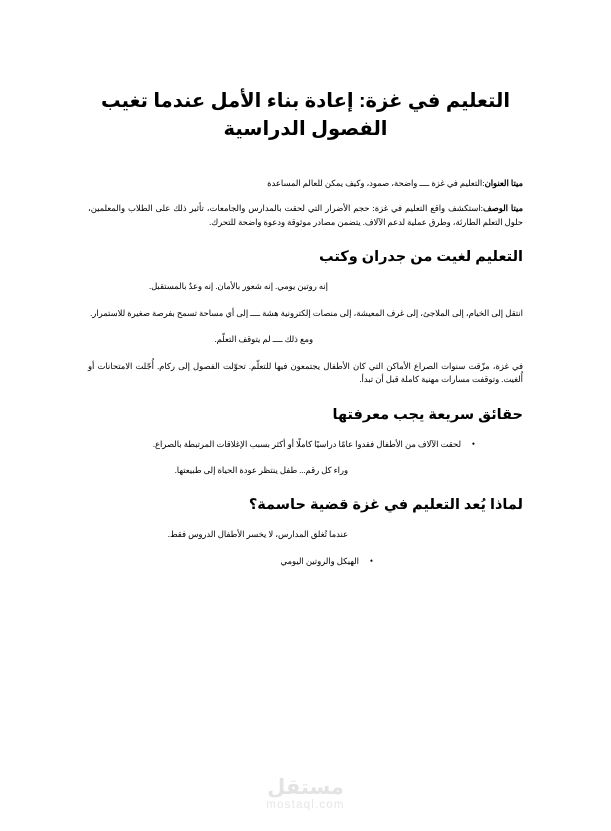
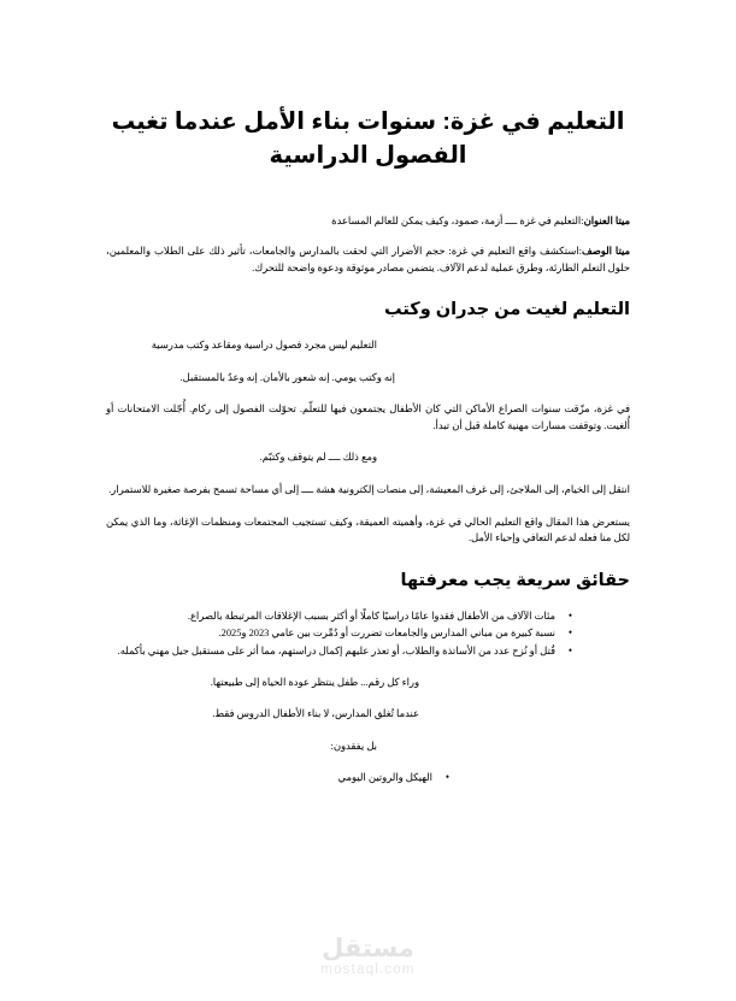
- التعليم في غزة: إعادة بناء الأمل عندما تغيب الفصول الدراسية
+ التعليم في غزة: سنوات بناء الأمل عندما تغيب الفصول الدراسية
- ميتا العنوان:التعليم في غزة ــــ واضحة، صمود، وكيف يمكن للعالم المساعدة
+ ميتا العنوان:التعليم في غزة ــــ أزمة، صمود، وكيف يمكن للعالم المساعدة
  ميتا الوصف:استكشف واقع التعليم في غزة: حجم الأضرار التي لحقت بالمدارس والجامعات، تأثير ذلك على الطلاب والمعلمين، حلول التعلم الطارئة، وطرق عملية لدعم الآلاف. يتضمن مصادر موثوقة ودعوة واضحة للتحرك.
  التعليم لغيت من جدران وكتب
+ التعليم ليس مجرد فصول دراسية ومقاعد وكتب مدرسية
- إنه روتين يومي. إنه شعور بالأمان. إنه وعدٌ بالمستقبل.
+ إنه وكتب يومي. إنه شعور بالأمان. إنه وعدٌ بالمستقبل.
- انتقل إلى الخيام، إلى الملاجئ، إلى غرف المعيشة، إلى منصات إلكترونية هشة ــــ إلى أي مساحة تسمح بفرصة صغيرة للاستمرار.
+ في غزة، مزّقت سنوات الصراع الأماكن التي كان الأطفال يجتمعون فيها للتعلّم. تحوّلت الفصول إلى ركام. أُجّلت الامتحانات أو أُلغيت. وتوقفت مسارات مهنية كاملة قبل أن تبدأ.
- ومع ذلك ــــ لم يتوقف التعلّم.
+ ومع ذلك ــــ لم يتوقف وكتبّم.
- في غزة، مزّقت سنوات الصراع الأماكن التي كان الأطفال يجتمعون فيها للتعلّم. تحوّلت الفصول إلى ركام. أُجّلت الامتحانات أو أُلغيت. وتوقفت مسارات مهنية كاملة قبل أن تبدأ.
+ انتقل إلى الخيام، إلى الملاجئ، إلى غرف المعيشة، إلى منصات إلكترونية هشة ــــ إلى أي مساحة تسمح بفرصة صغيرة للاستمرار.
+ يستعرض هذا المقال واقع التعليم الحالي في غزة، وأهميته العميقة، وكيف تستجيب المجتمعات ومنظمات الإغاثة، وما الذي يمكن لكل منا فعله لدعم التعافي وإحياء الأمل.
  حقائق سريعة يجب معرفتها
- لحقت الآلاف من الأطفال فقدوا عامًا دراسيًا كاملًا أو أكثر بسبب الإغلاقات المرتبطة بالصراع.
+ مئات الآلاف من الأطفال فقدوا عامًا دراسيًا كاملًا أو أكثر بسبب الإغلاقات المرتبطة بالصراع.
+ نسبة كبيرة من مباني المدارس والجامعات تضررت أو دُمِّرت بين عامي 2023 و2025.
+ قُتل أو نُزح عدد من الأساتذة والطلاب، أو تعذر عليهم إكمال دراستهم، مما أثر على مستقبل جيل مهني بأكمله.
  وراء كل رقم... طفل ينتظر عودة الحياة إلى طبيعتها.
- لماذا يُعد التعليم في غزة قضية حاسمة؟
- عندما تُغلق المدارس، لا يخسر الأطفال الدروس فقط.
+ عندما تُغلق المدارس، لا بناء الأطفال الدروس فقط.
+ بل يفقدون:
  الهيكل والروتين اليومي
  مستقل
  mostaql.com
